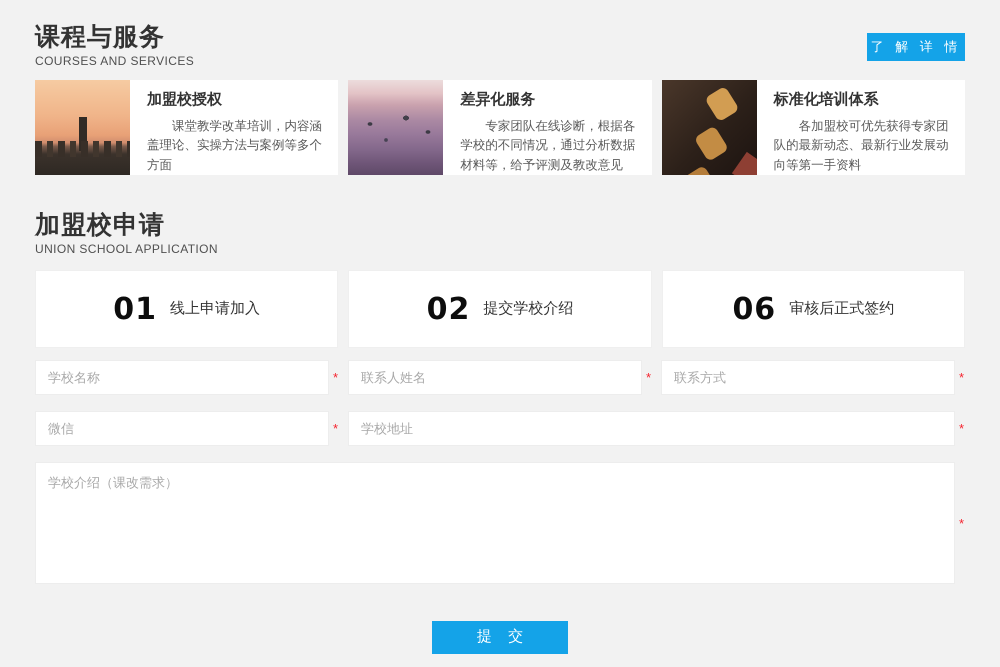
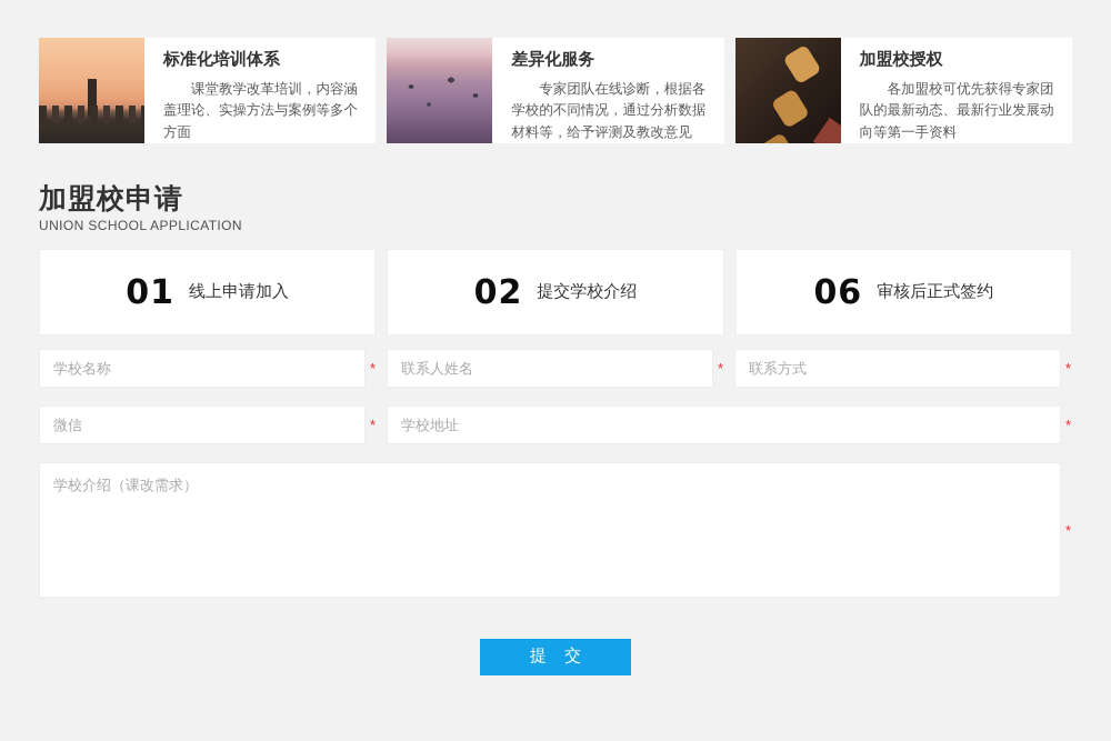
- 课程与服务
- COURSES AND SERVICES
- 了 解 详 情
- 加盟校授权
+ 标准化培训体系
  课堂教学改革培训，内容涵盖理论、实操方法与案例等多个方面
  差异化服务
  专家团队在线诊断，根据各学校的不同情况，通过分析数据材料等，给予评测及教改意见
- 标准化培训体系
+ 加盟校授权
  各加盟校可优先获得专家团队的最新动态、最新行业发展动向等第一手资料
  加盟校申请
  UNION SCHOOL APPLICATION
  01
  线上申请加入
  02
  提交学校介绍
  06
  审核后正式签约
  学校名称
  *
  联系人姓名
  *
  联系方式
  *
  微信
  *
  学校地址
  *
  学校介绍（课改需求）
  *
  提 交
